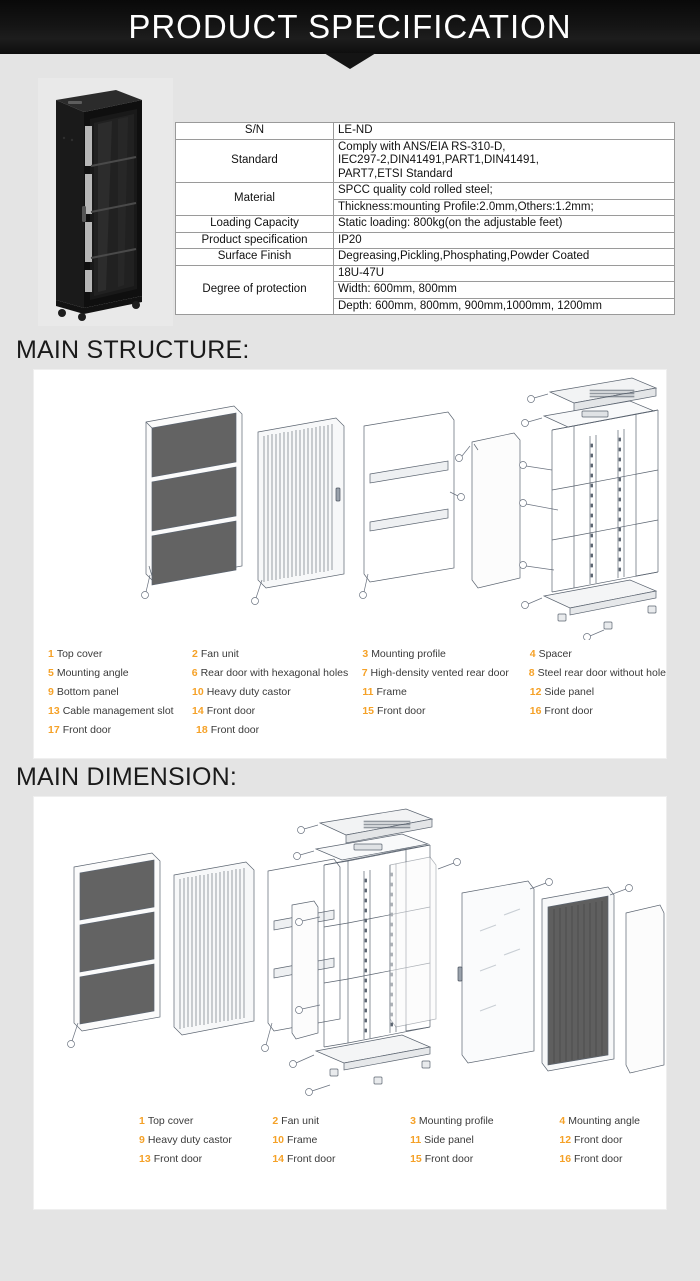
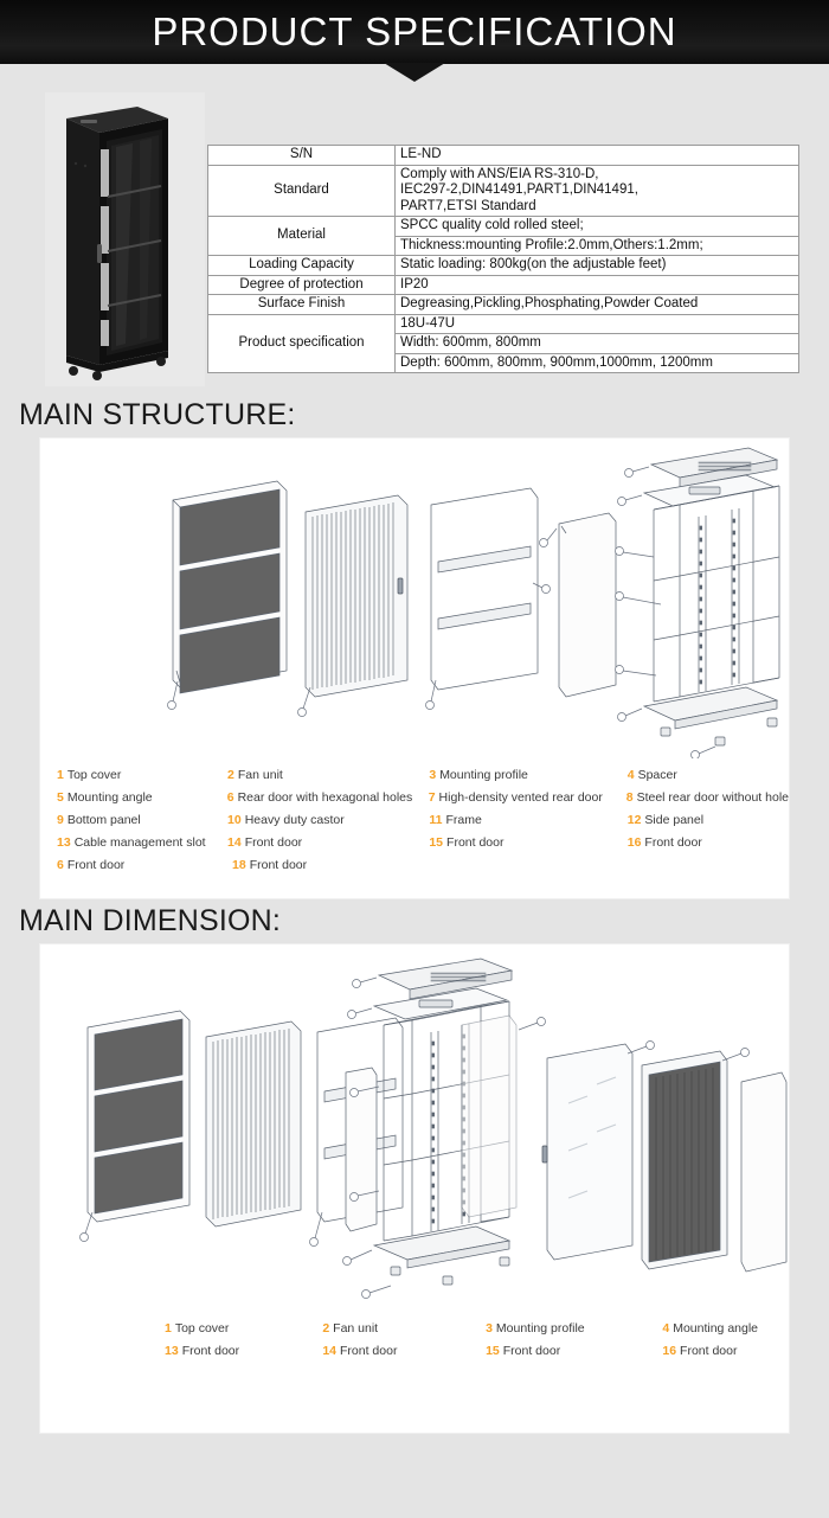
  PRODUCT SPECIFICATION
  S/N	LE-ND
  Standard	Comply with ANS/EIA RS-310-D, IEC297-2,DIN41491,PART1,DIN41491, PART7,ETSI Standard
  Material	SPCC quality cold rolled steel;
  Thickness:mounting Profile:2.0mm,Others:1.2mm;
  Loading Capacity	Static loading: 800kg(on the adjustable feet)
- Product specification	IP20
+ Degree of protection	IP20
  Surface Finish	Degreasing,Pickling,Phosphating,Powder Coated
- Degree of protection	18U-47U
+ Product specification	18U-47U
  Width: 600mm, 800mm
  Depth: 600mm, 800mm, 900mm,1000mm, 1200mm
  MAIN STRUCTURE:
  1 Top cover
  2 Fan unit
  3 Mounting profile
  4 Spacer
  5 Mounting angle
  6 Rear door with hexagonal holes
  7 High-density vented rear door
  8 Steel rear door without hole
  9 Bottom panel
  10 Heavy duty castor
  11 Frame
  12 Side panel
  13 Cable management slot
  14 Front door
  15 Front door
  16 Front door
- 17 Front door
+ 6 Front door
  18 Front door
  MAIN DIMENSION:
  1 Top cover
  2 Fan unit
  3 Mounting profile
  4 Mounting angle
- 9 Heavy duty castor
- 10 Frame
- 11 Side panel
- 12 Front door
  13 Front door
  14 Front door
  15 Front door
  16 Front door
